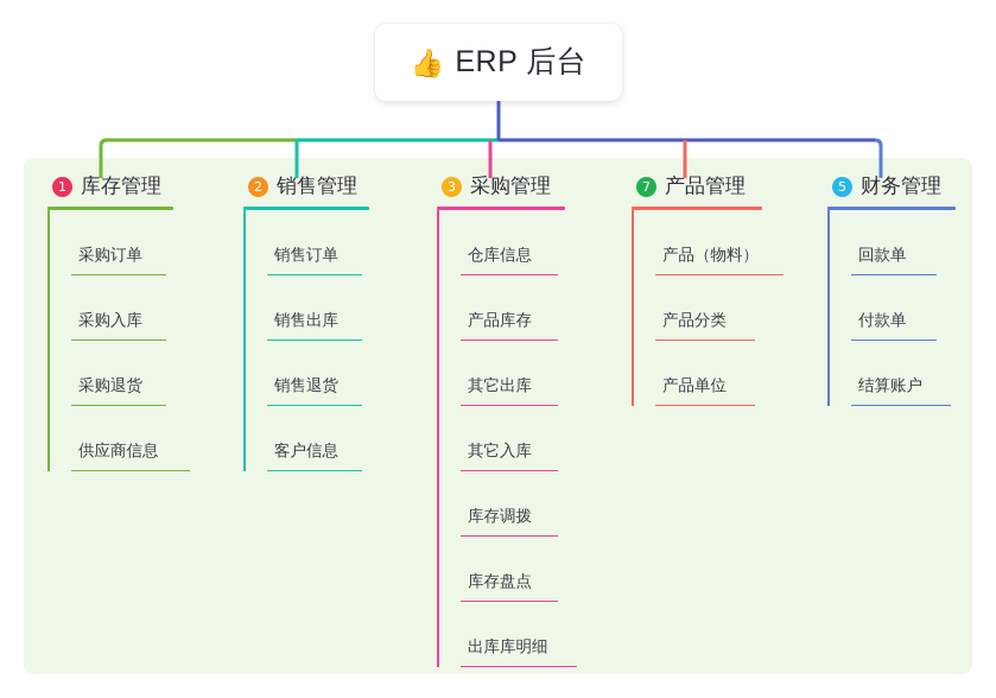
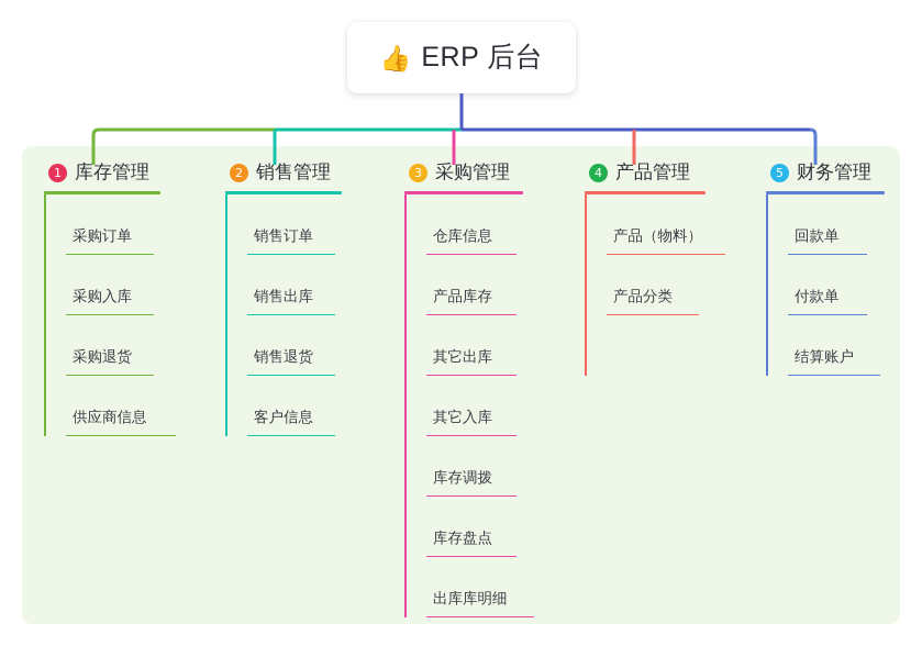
  👍
  ERP 后台
  1
  库存管理
  采购订单
  采购入库
  采购退货
  供应商信息
  2
  销售管理
  销售订单
  销售出库
  销售退货
  客户信息
  3
  采购管理
  仓库信息
  产品库存
  其它出库
  其它入库
  库存调拨
  库存盘点
  出库库明细
- 7
+ 4
  产品管理
  产品（物料）
  产品分类
- 产品单位
  5
  财务管理
  回款单
  付款单
  结算账户
